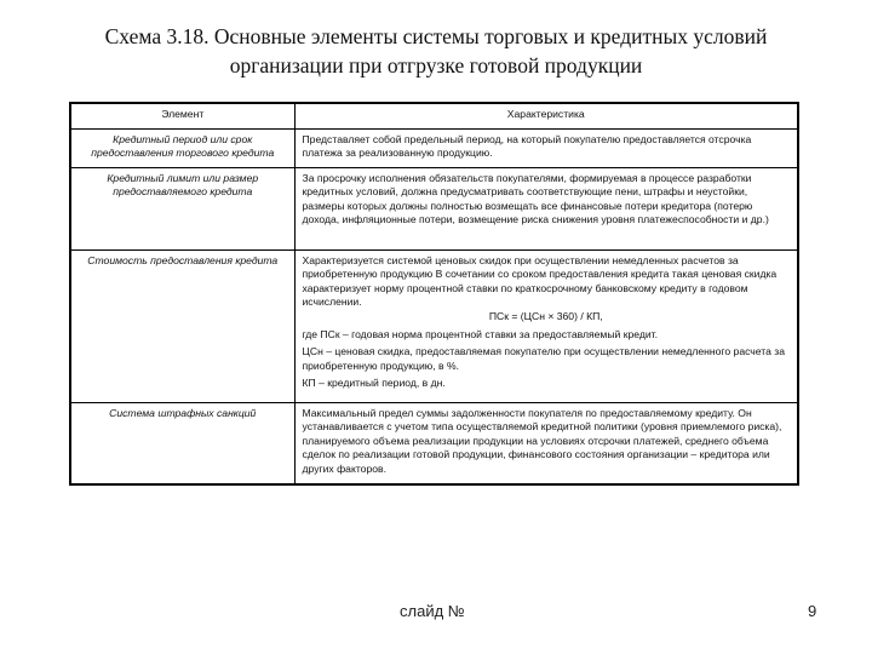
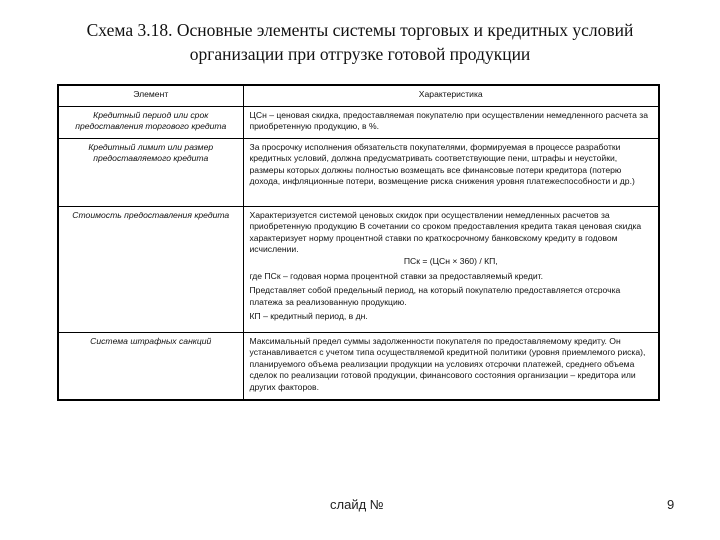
  Схема 3.18. Основные элементы системы торговых и кредитных условий
  организации при отгрузке готовой продукции
  Элемент	Характеристика
- Кредитный период или срок предоставления торгового кредита	Представляет собой предельный период, на который покупателю предоставляется отсрочка платежа за реализованную продукцию.
+ Кредитный период или срок предоставления торгового кредита	ЦСн – ценовая скидка, предоставляемая покупателю при осуществлении немедленного расчета за приобретенную продукцию, в %.
  Кредитный лимит или размер предоставляемого кредита	За просрочку исполнения обязательств покупателями, формируемая в процессе разработки кредитных условий, должна предусматривать соответствующие пени, штрафы и неустойки, размеры которых должны полностью возмещать все финансовые потери кредитора (потерю дохода, инфляционные потери, возмещение риска снижения уровня платежеспособности и др.)
- Стоимость предоставления кредита	Характеризуется системой ценовых скидок при осуществлении немедленных расчетов за приобретенную продукцию В сочетании со сроком предоставления кредита такая ценовая скидка характеризует норму процентной ставки по краткосрочному банковскому кредиту в годовом исчислении. ПСк = (ЦСн × 360) / КП, где ПСк – годовая норма процентной ставки за предоставляемый кредит. ЦСн – ценовая скидка, предоставляемая покупателю при осуществлении немедленного расчета за приобретенную продукцию, в %. КП – кредитный период, в дн.
+ Стоимость предоставления кредита	Характеризуется системой ценовых скидок при осуществлении немедленных расчетов за приобретенную продукцию В сочетании со сроком предоставления кредита такая ценовая скидка характеризует норму процентной ставки по краткосрочному банковскому кредиту в годовом исчислении. ПСк = (ЦСн × 360) / КП, где ПСк – годовая норма процентной ставки за предоставляемый кредит. Представляет собой предельный период, на который покупателю предоставляется отсрочка платежа за реализованную продукцию. КП – кредитный период, в дн.
  Система штрафных санкций	Максимальный предел суммы задолженности покупателя по предоставляемому кредиту. Он устанавливается с учетом типа осуществляемой кредитной политики (уровня приемлемого риска), планируемого объема реализации продукции на условиях отсрочки платежей, среднего объема сделок по реализации готовой продукции, финансового состояния организации – кредитора или других факторов.
  слайд №
  9
